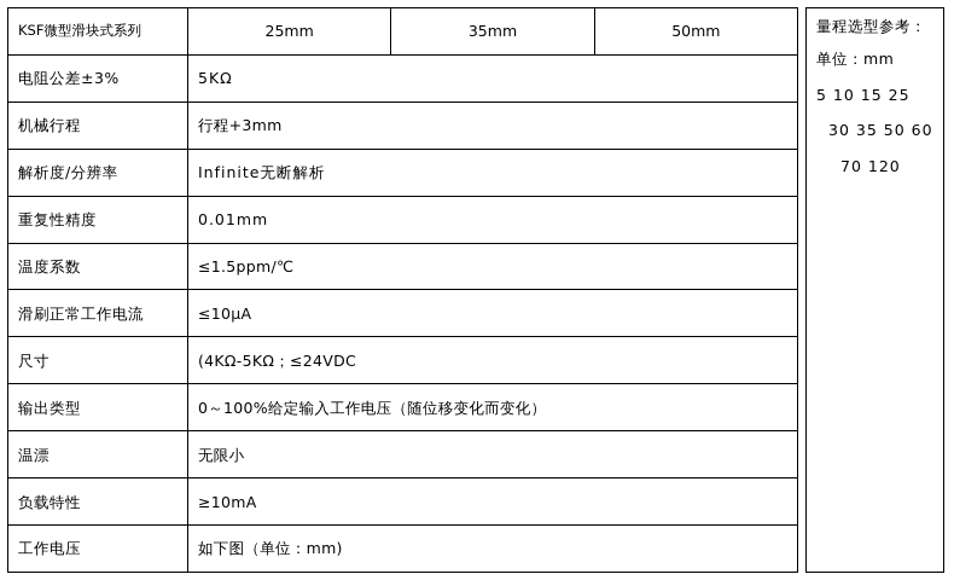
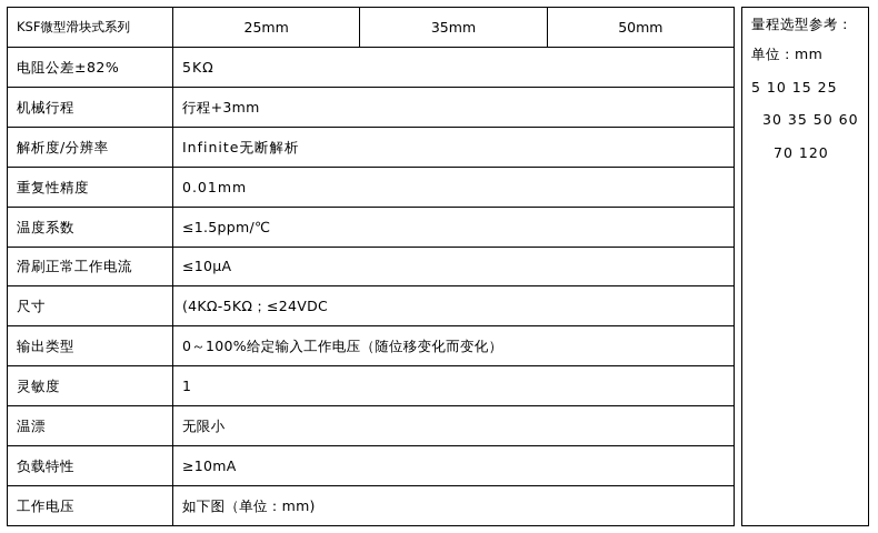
  KSF微型滑块式系列	25mm	35mm	50mm
- 电阻公差±3%	5KΩ
+ 电阻公差±82%	5KΩ
  机械行程	行程+3mm
  解析度/分辨率	Infinite无断解析
  重复性精度	0.01mm
  温度系数	≤1.5ppm/℃
  滑刷正常工作电流	≤10μA
  尺寸	(4KΩ-5KΩ；≤24VDC
  输出类型	0～100%给定输入工作电压（随位移变化而变化）
+ 灵敏度	1
  温漂	无限小
  负载特性	≥10mA
  工作电压	如下图（单位：mm)
  量程选型参考：
  单位：mm
  5 10 15 25
  30 35 50 60
  70 120
